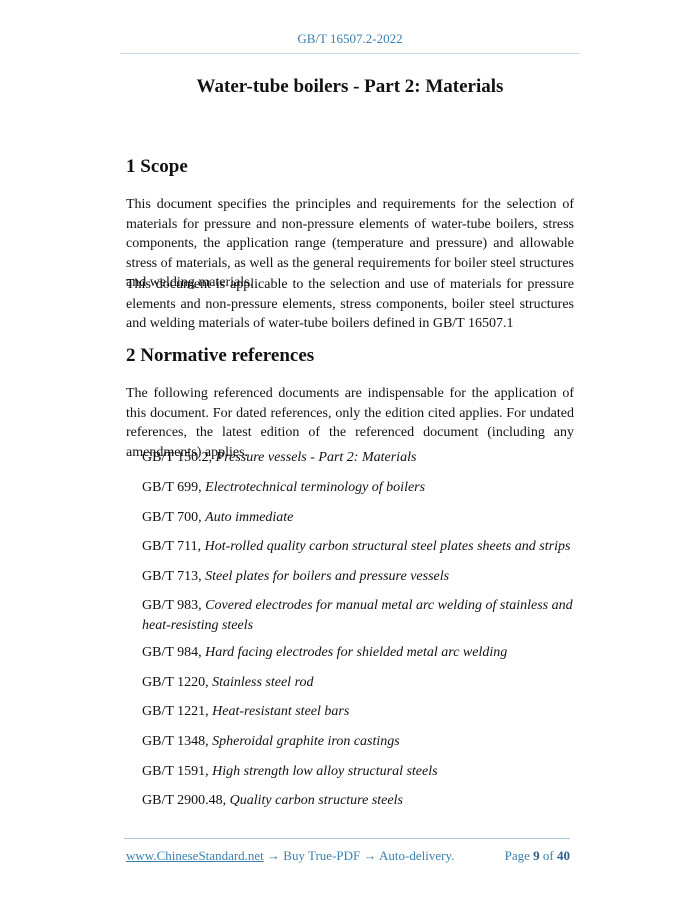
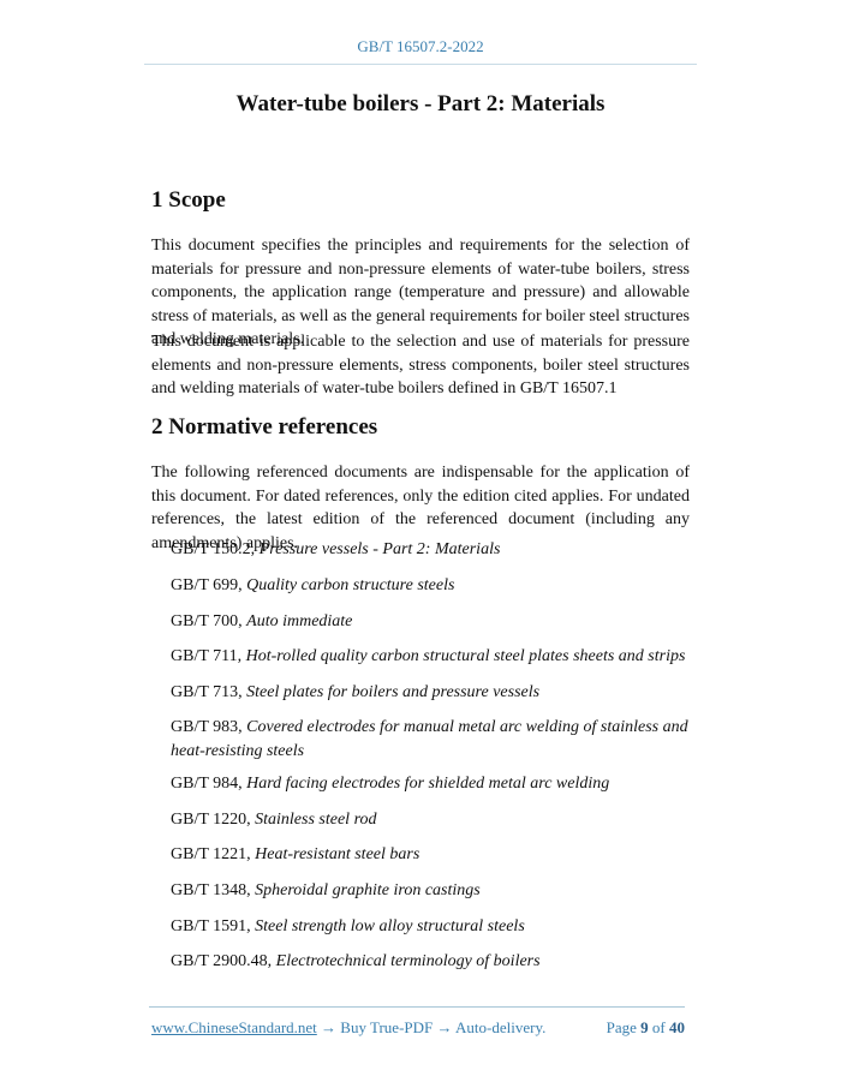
  GB/T 16507.2-2022
  Water-tube boilers - Part 2: Materials
  1 Scope
  This document specifies the principles and requirements for the selection of materials for pressure and non-pressure elements of water-tube boilers, stress components, the application range (temperature and pressure) and allowable stress of materials, as well as the general requirements for boiler steel structures and welding materials.
  This document is applicable to the selection and use of materials for pressure elements and non-pressure elements, stress components, boiler steel structures and welding materials of water-tube boilers defined in GB/T 16507.1
  2 Normative references
  The following referenced documents are indispensable for the application of this document. For dated references, only the edition cited applies. For undated references, the latest edition of the referenced document (including any amendments) applies.
  GB/T 150.2, Pressure vessels - Part 2: Materials
- GB/T 699, Electrotechnical terminology of boilers
+ GB/T 699, Quality carbon structure steels
  GB/T 700, Auto immediate
  GB/T 711, Hot-rolled quality carbon structural steel plates sheets and strips
  GB/T 713, Steel plates for boilers and pressure vessels
  GB/T 983, Covered electrodes for manual metal arc welding of stainless and heat-resisting steels
  GB/T 984, Hard facing electrodes for shielded metal arc welding
  GB/T 1220, Stainless steel rod
  GB/T 1221, Heat-resistant steel bars
  GB/T 1348, Spheroidal graphite iron castings
- GB/T 1591, High strength low alloy structural steels
+ GB/T 1591, Steel strength low alloy structural steels
- GB/T 2900.48, Quality carbon structure steels
+ GB/T 2900.48, Electrotechnical terminology of boilers
  www.ChineseStandard.net → Buy True-PDF → Auto-delivery.
  Page 9 of 40
